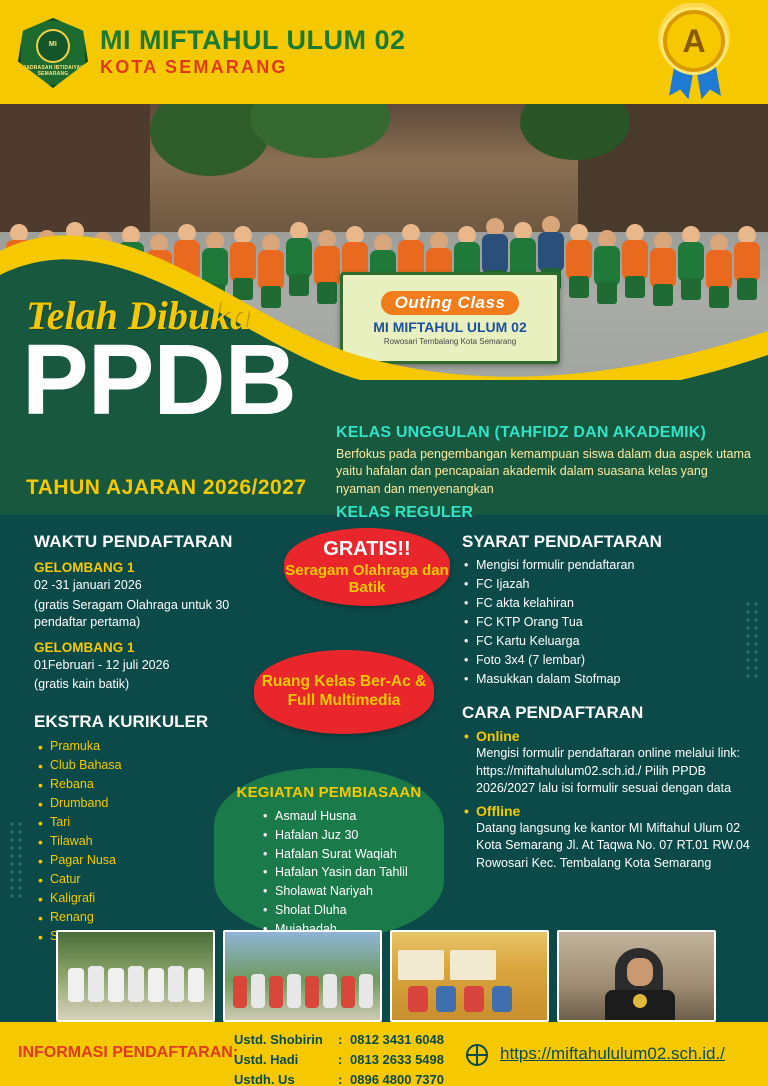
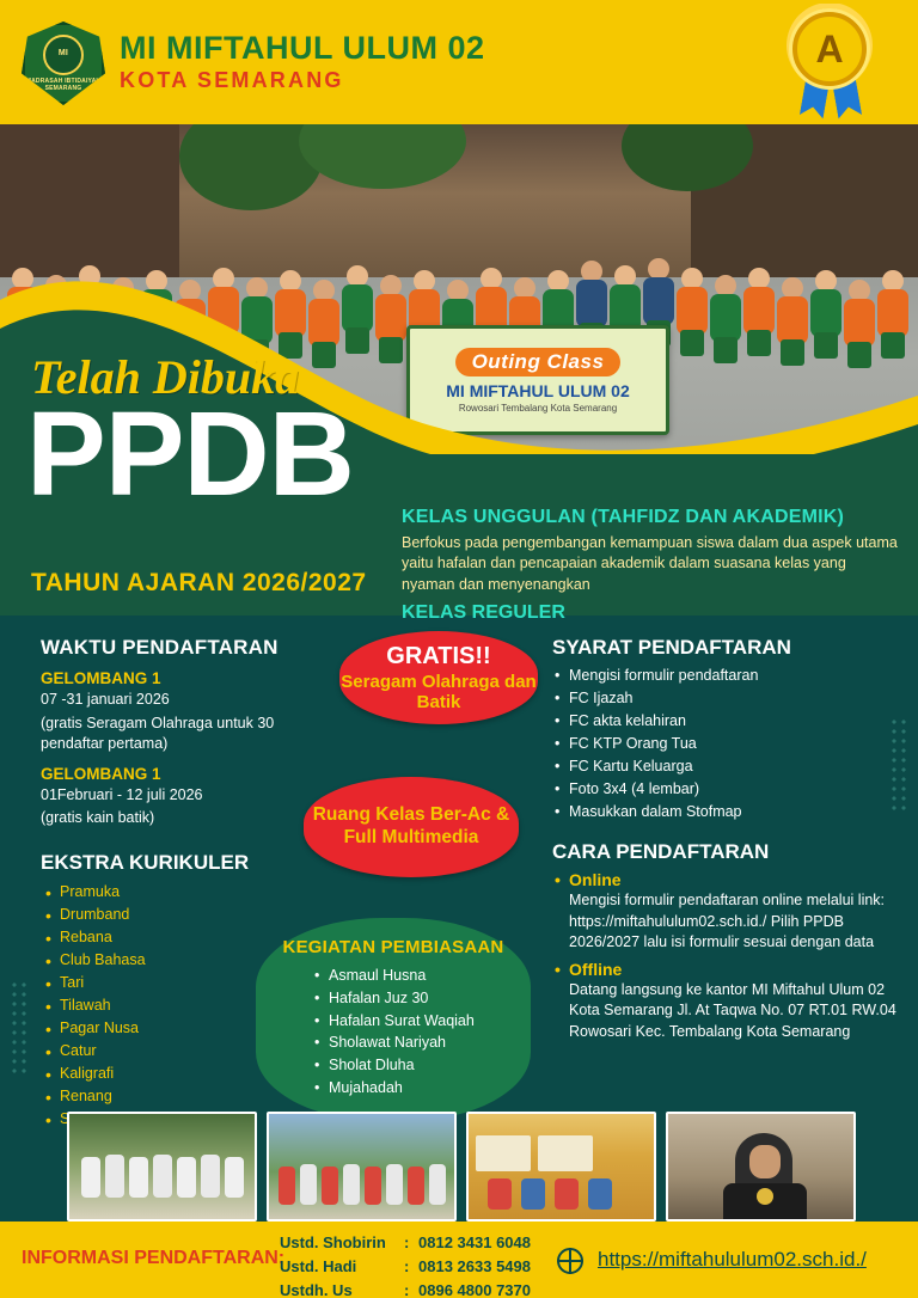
  Outing Class
  MI MIFTAHUL ULUM 02
  Rowosari Tembalang Kota Semarang
  MI MIFTAHUL ULUM 02
  KOTA SEMARANG
  A
  Telah Dibuka
  PPDB
  TAHUN AJARAN 2026/2027
  KELAS UNGGULAN (TAHFIDZ DAN AKADEMIK)
  Berfokus pada pengembangan kemampuan siswa dalam dua aspek utama yaitu hafalan dan pencapaian akademik dalam suasana kelas yang nyaman dan menyenangkan
  KELAS REGULER
  WAKTU PENDAFTARAN
  GELOMBANG 1
- 02 -31 januari 2026
+ 07 -31 januari 2026
  (gratis Seragam Olahraga untuk 30 pendaftar pertama)
  GELOMBANG 1
  01Februari - 12 juli 2026
  (gratis kain batik)
  EKSTRA KURIKULER
  Pramuka
- Club Bahasa
+ Drumband
  Rebana
- Drumband
+ Club Bahasa
  Tari
  Tilawah
  Pagar Nusa
  Catur
  Kaligrafi
  Renang
  GRATIS!!
  Seragam Olahraga dan Batik
  Ruang Kelas Ber-Ac & Full Multimedia
  KEGIATAN PEMBIASAAN
  Asmaul Husna
  Hafalan Juz 30
  Hafalan Surat Waqiah
- Hafalan Yasin dan Tahlil
  Sholawat Nariyah
  Sholat Dluha
  Mujahadah
  SYARAT PENDAFTARAN
  Mengisi formulir pendaftaran
  FC Ijazah
  FC akta kelahiran
  FC KTP Orang Tua
  FC Kartu Keluarga
- Foto 3x4 (7 lembar)
+ Foto 3x4 (4 lembar)
  Masukkan dalam Stofmap
  CARA PENDAFTARAN
  Online
  Mengisi formulir pendaftaran online melalui link: https://miftahululum02.sch.id./ Pilih PPDB 2026/2027 lalu isi formulir sesuai dengan data
  Offline
  Datang langsung ke kantor MI Miftahul Ulum 02 Kota Semarang Jl. At Taqwa No. 07 RT.01 RW.04 Rowosari Kec. Tembalang Kota Semarang
  INFORMASI PENDAFTARAN:
  Ustd. Shobirin
  :
  0812 3431 6048
  Ustd. Hadi
  :
  0813 2633 5498
  Ustdh. Us
  :
  0896 4800 7370
  https://miftahululum02.sch.id./
